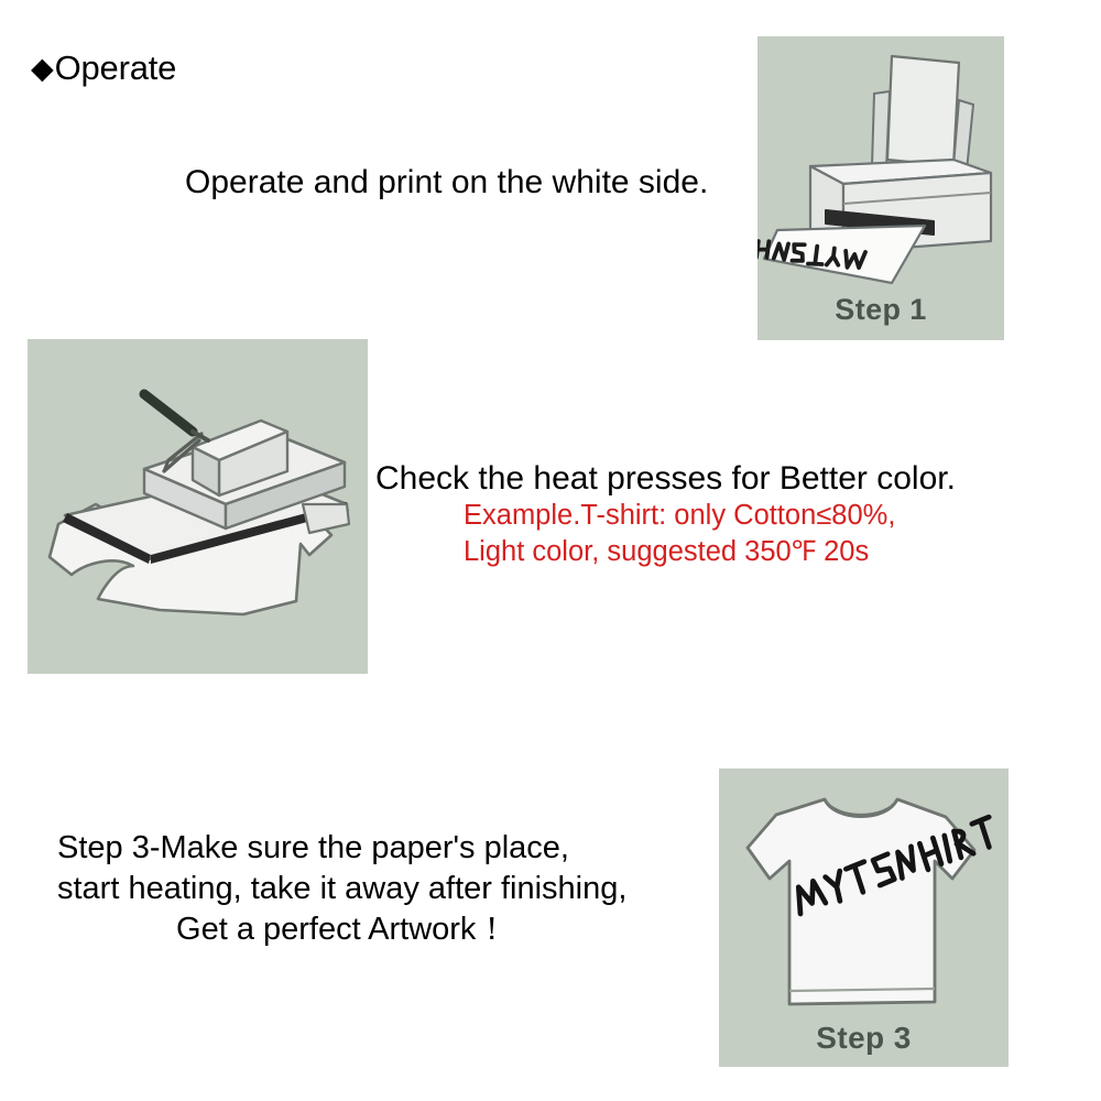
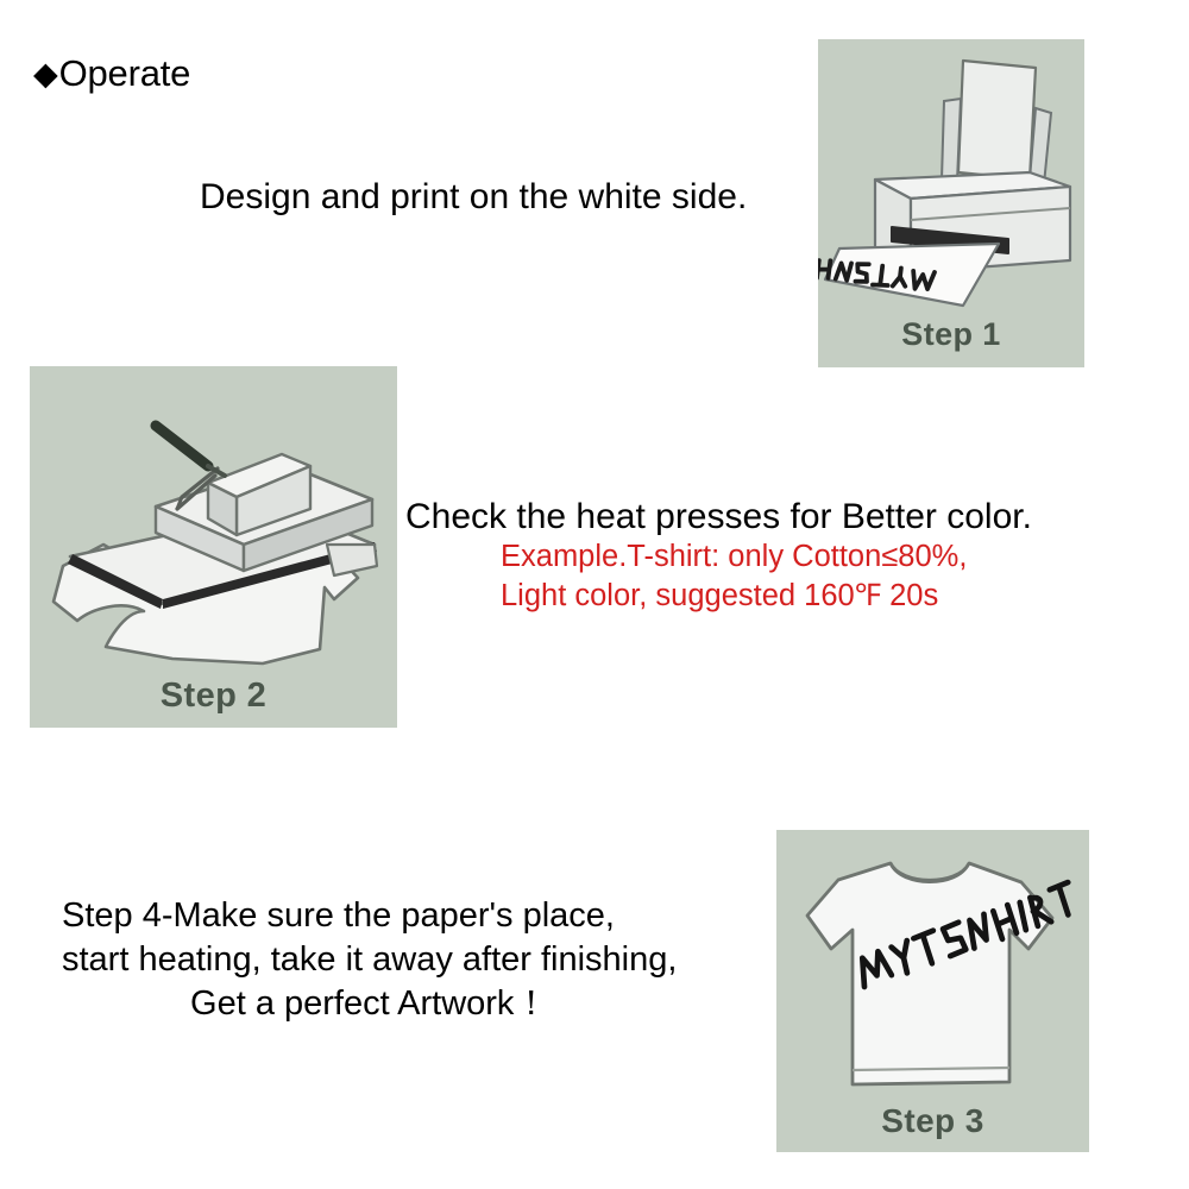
  ◆Operate
- Operate and print on the white side.
+ Design and print on the white side.
  Step 1
+ Step 2
  Check the heat presses for Better color.
  Example.T-shirt: only Cotton≤80%,
- Light color, suggested 350℉ 20s
+ Light color, suggested 160℉ 20s
- Step 3-Make sure the paper's place,
+ Step 4-Make sure the paper's place,
  start heating, take it away after finishing,
  Get a perfect Artwork！
  Step 3
